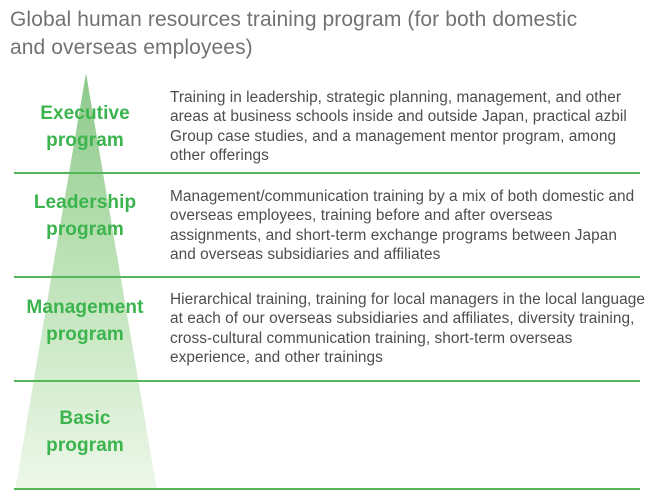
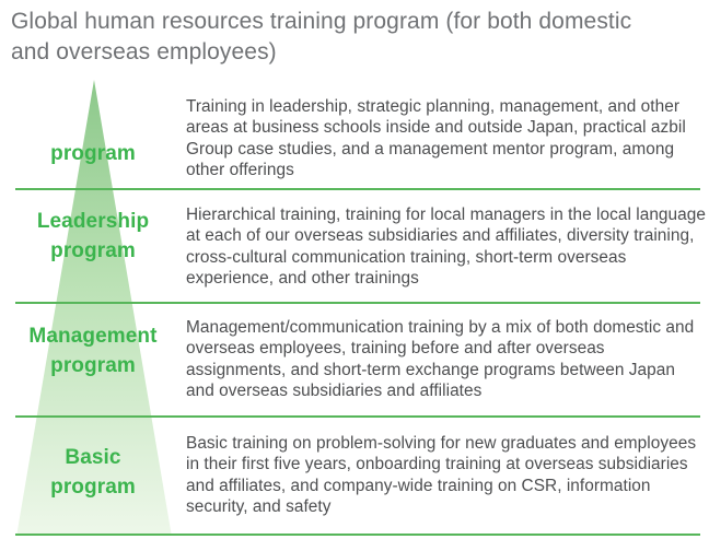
  Global human resources training program (for both domestic
  and overseas employees)
- Executive
  program
  Training in leadership, strategic planning, management, and other areas at business schools inside and outside Japan, practical azbil Group case studies, and a management mentor program, among other offerings
  Leadership
  program
- Management/communication training by a mix of both domestic and overseas employees, training before and after overseas assignments, and short-term exchange programs between Japan and overseas subsidiaries and affiliates
+ Hierarchical training, training for local managers in the local language at each of our overseas subsidiaries and affiliates, diversity training, cross-cultural communication training, short-term overseas experience, and other trainings
  Management
  program
- Hierarchical training, training for local managers in the local language at each of our overseas subsidiaries and affiliates, diversity training, cross-cultural communication training, short-term overseas experience, and other trainings
+ Management/communication training by a mix of both domestic and overseas employees, training before and after overseas assignments, and short-term exchange programs between Japan and overseas subsidiaries and affiliates
  Basic
  program
+ Basic training on problem-solving for new graduates and employees in their first five years, onboarding training at overseas subsidiaries and affiliates, and company-wide training on CSR, information security, and safety
